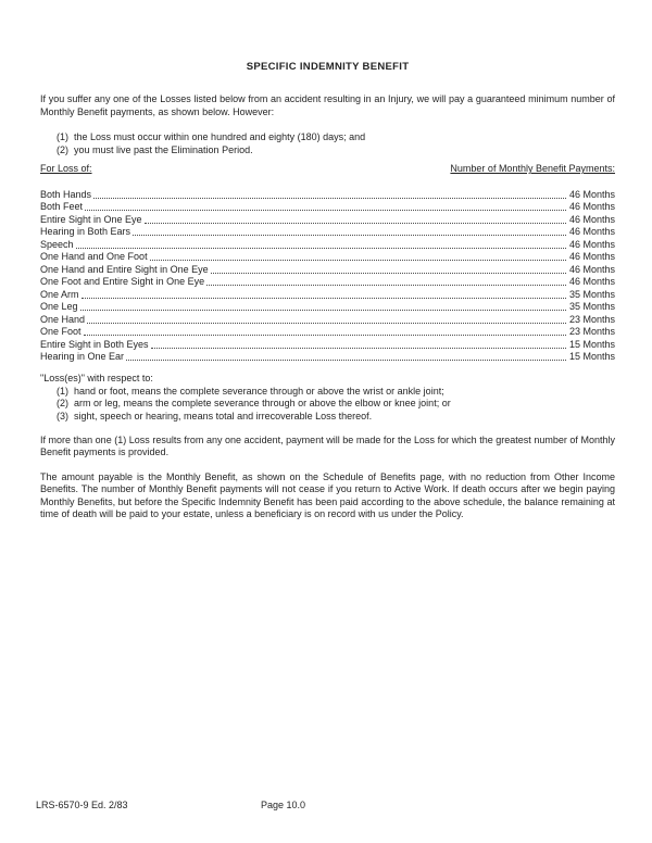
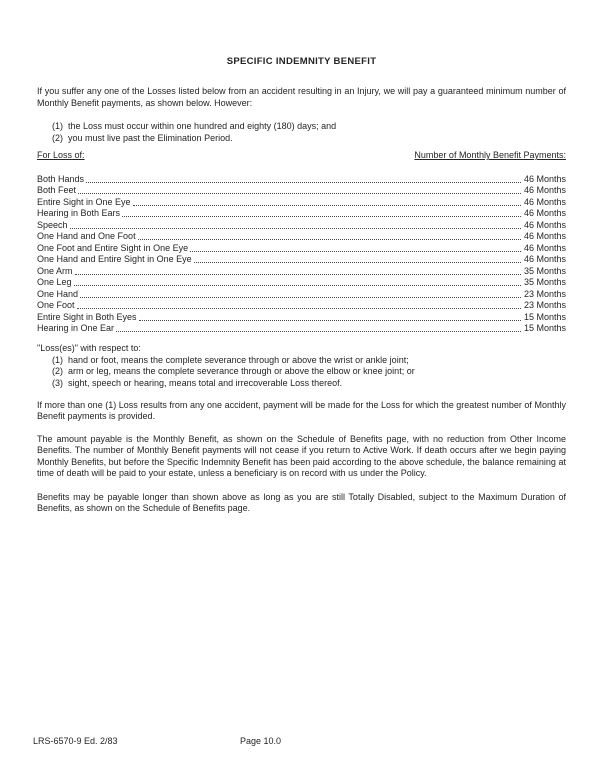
  SPECIFIC INDEMNITY BENEFIT
  If you suffer any one of the Losses listed below from an accident resulting in an Injury, we will pay a guaranteed minimum number of Monthly Benefit payments, as shown below. However:
  (1)
  the Loss must occur within one hundred and eighty (180) days; and
  (2)
  you must live past the Elimination Period.
  For Loss of:
  Number of Monthly Benefit Payments:
  Both Hands
  46 Months
  Both Feet
  46 Months
  Entire Sight in One Eye
  46 Months
  Hearing in Both Ears
  46 Months
  Speech
  46 Months
  One Hand and One Foot
  46 Months
- One Hand and Entire Sight in One Eye
+ One Foot and Entire Sight in One Eye
  46 Months
- One Foot and Entire Sight in One Eye
+ One Hand and Entire Sight in One Eye
  46 Months
  One Arm
  35 Months
  One Leg
  35 Months
  One Hand
  23 Months
  One Foot
  23 Months
  Entire Sight in Both Eyes
  15 Months
  Hearing in One Ear
  15 Months
  "Loss(es)" with respect to:
  (1)
  hand or foot, means the complete severance through or above the wrist or ankle joint;
  (2)
  arm or leg, means the complete severance through or above the elbow or knee joint; or
  (3)
  sight, speech or hearing, means total and irrecoverable Loss thereof.
  If more than one (1) Loss results from any one accident, payment will be made for the Loss for which the greatest number of Monthly Benefit payments is provided.
  The amount payable is the Monthly Benefit, as shown on the Schedule of Benefits page, with no reduction from Other Income Benefits. The number of Monthly Benefit payments will not cease if you return to Active Work. If death occurs after we begin paying Monthly Benefits, but before the Specific Indemnity Benefit has been paid according to the above schedule, the balance remaining at time of death will be paid to your estate, unless a beneficiary is on record with us under the Policy.
+ Benefits may be payable longer than shown above as long as you are still Totally Disabled, subject to the Maximum Duration of Benefits, as shown on the Schedule of Benefits page.
  LRS-6570-9 Ed. 2/83
  Page 10.0
